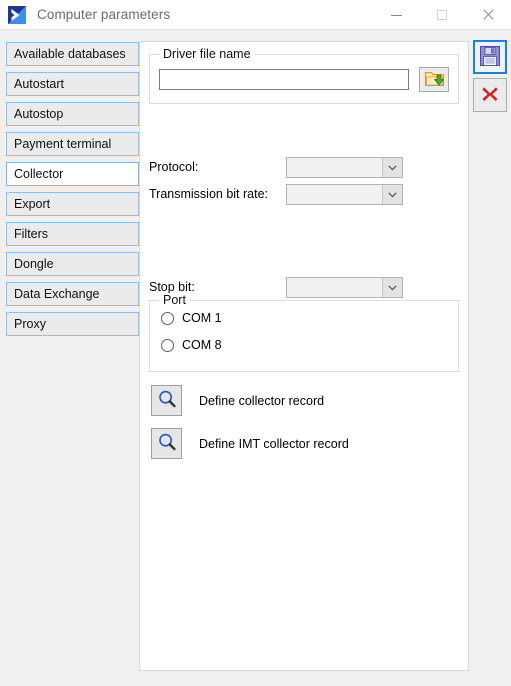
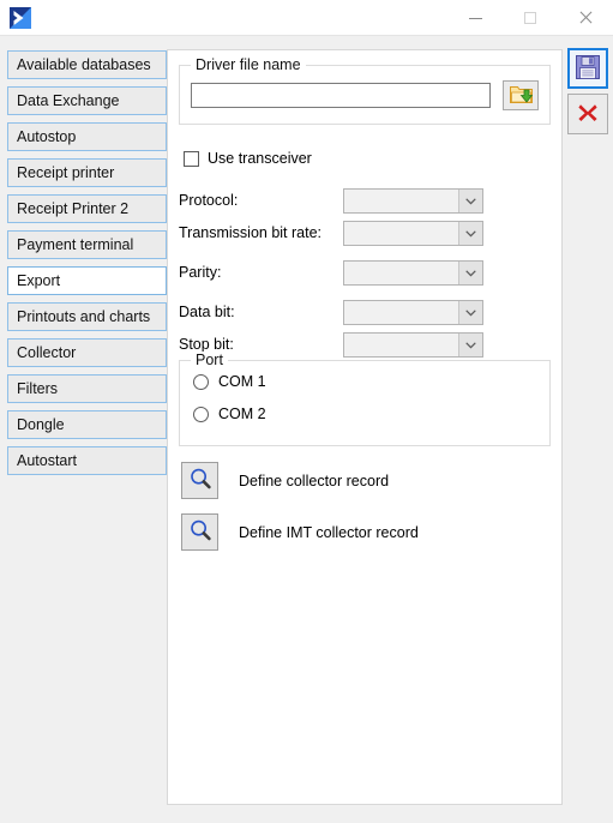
- Computer parameters
  Available databases
- Autostart
+ Data Exchange
  Autostop
+ Receipt printer
+ Receipt Printer 2
  Payment terminal
- Collector
+ Export
+ Printouts and charts
- Export
+ Collector
  Filters
  Dongle
- Data Exchange
+ Autostart
- Proxy
  Driver file name
+ Use transceiver
  Protocol:
  Transmission bit rate:
+ Parity:
+ Data bit:
  Stop bit:
  Port
  COM 1
- COM 8
+ COM 2
  Define collector record
  Define IMT collector record
